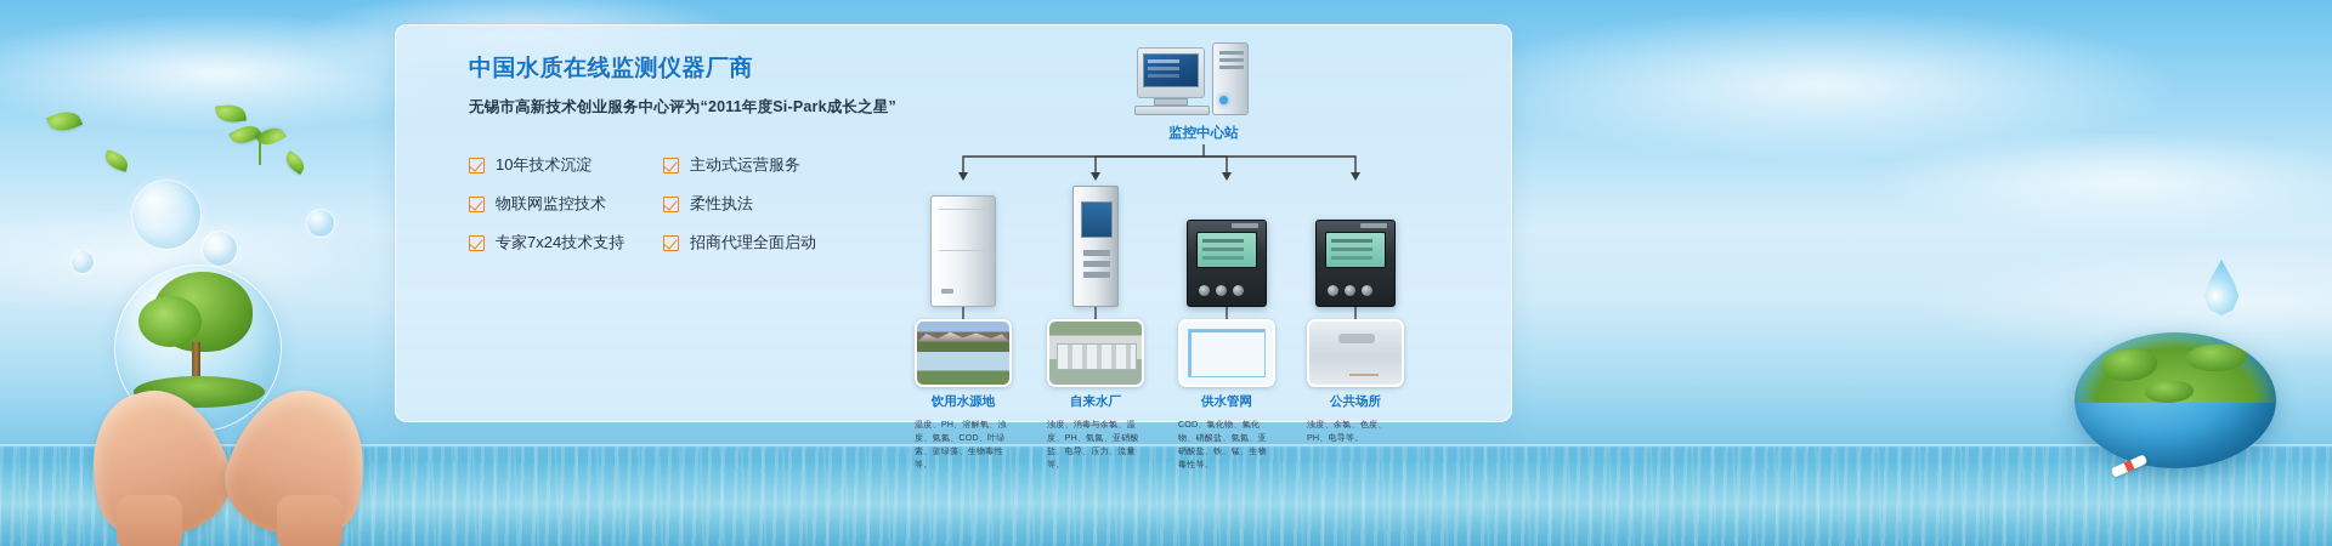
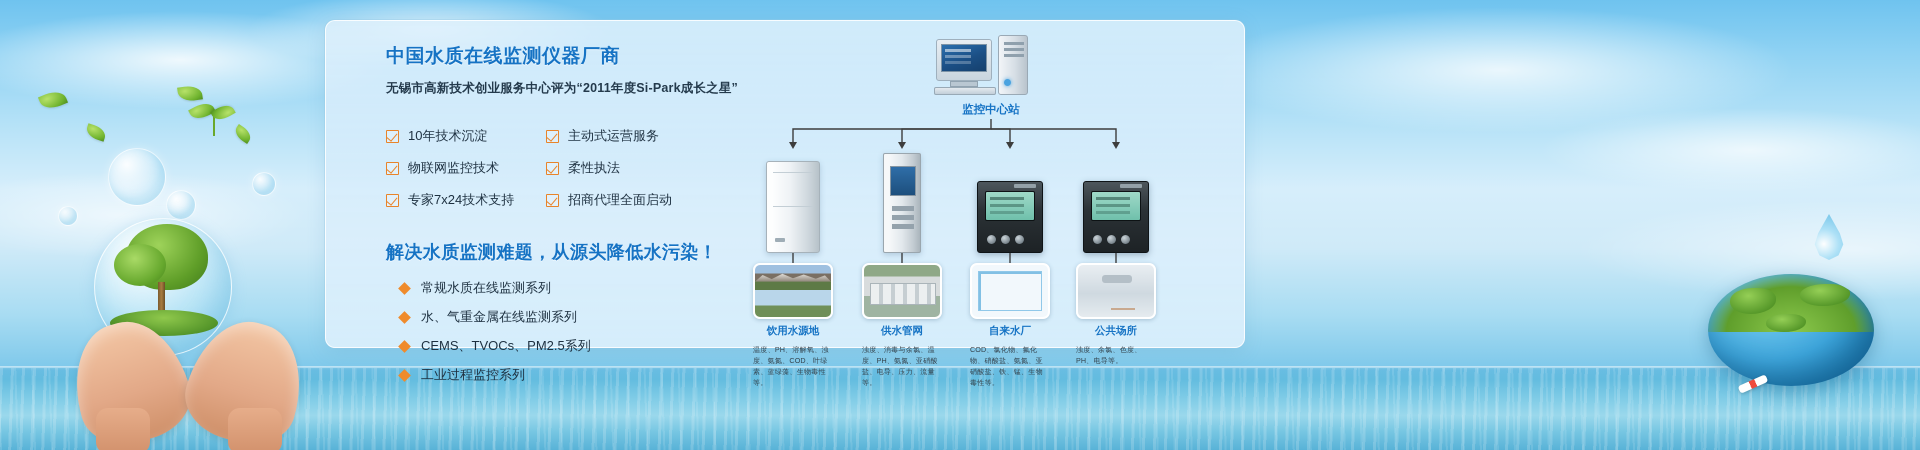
  中国水质在线监测仪器厂商
  无锡市高新技术创业服务中心评为“2011年度Si-Park成长之星”
  10年技术沉淀
  主动式运营服务
  物联网监控技术
  柔性执法
  专家7x24技术支持
  招商代理全面启动
+ 解决水质监测难题，从源头降低水污染！
+ 常规水质在线监测系列
+ 水、气重金属在线监测系列
+ CEMS、TVOCs、PM2.5系列
+ 工业过程监控系列
  监控中心站
  饮用水源地
  温度、PH、溶解氧、浊度、氨氮、COD、叶绿素、蓝绿藻、生物毒性等。
- 自来水厂
+ 供水管网
  浊度、消毒与余氯、温度、PH、氨氮、亚硝酸盐、电导、压力、流量等。
- 供水管网
+ 自来水厂
  COD、氯化物、氟化物、硝酸盐、氨氮、亚硝酸盐、铁、锰、生物毒性等。
  公共场所
  浊度、余氯、色度、PH、电导等。
